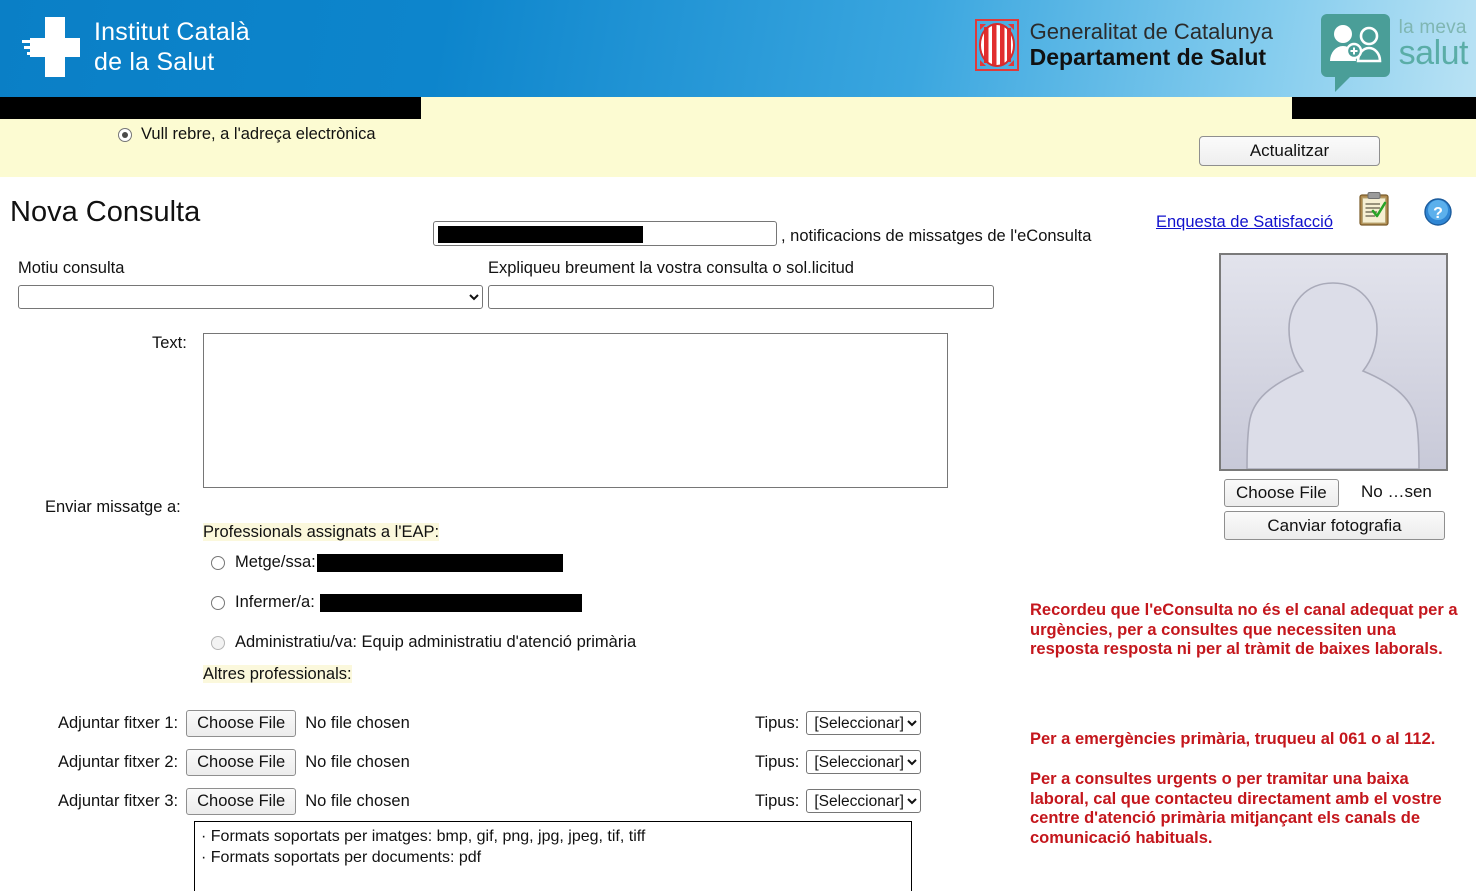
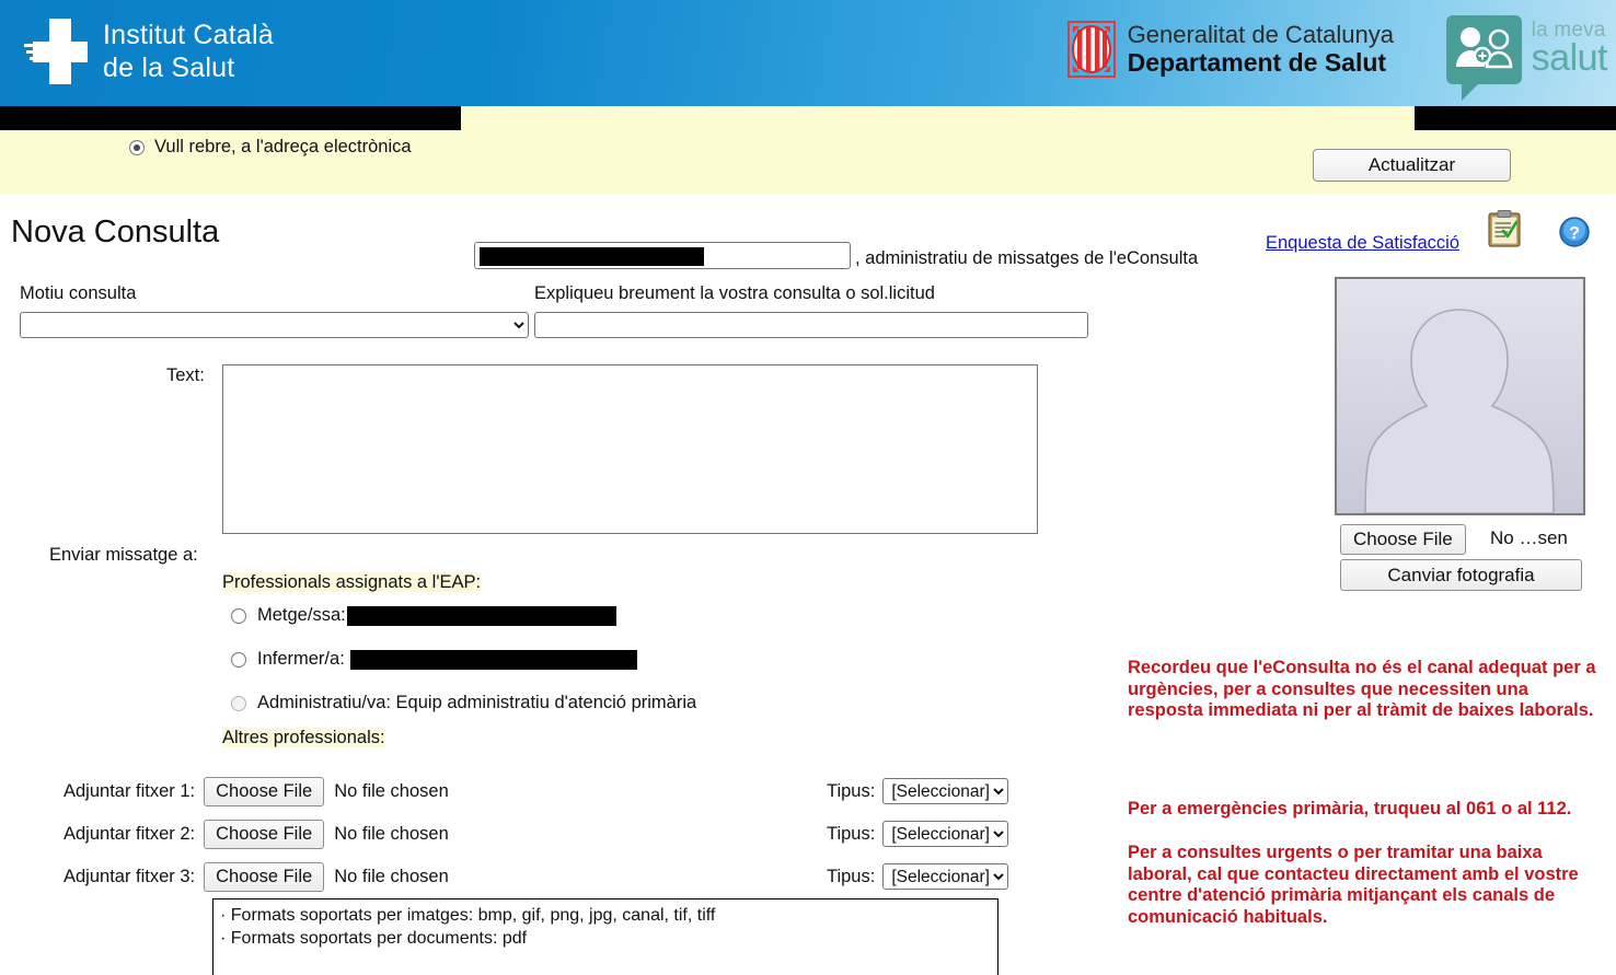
  Institut Català
  de la Salut
  Generalitat de Catalunya
  Departament de Salut
  la meva
  salut
  Vull rebre, a l'adreça electrònica
- , notificacions de missatges de l'eConsulta
+ , administratiu de missatges de l'eConsulta
  Actualitzar
  Nova Consulta
  Enquesta de Satisfacció
  ?
  Motiu consulta
  Expliqueu breument la vostra consulta o sol.licitud
  Text:
  Enviar missatge a:
  Professionals assignats a l'EAP:
  Metge/ssa:
  Infermer/a:
  Administratiu/va: Equip administratiu d'atenció primària
  Altres professionals:
  Adjuntar fitxer 1:
  Choose File
  No file chosen
  Tipus:
  [Seleccionar]
  Adjuntar fitxer 2:
  Choose File
  No file chosen
  Tipus:
  [Seleccionar]
  Adjuntar fitxer 3:
  Choose File
  No file chosen
  Tipus:
  [Seleccionar]
- · Formats soportats per imatges: bmp, gif, png, jpg, jpeg, tif, tiff
+ · Formats soportats per imatges: bmp, gif, png, jpg, canal, tif, tiff
  · Formats soportats per documents: pdf
  Choose File
  No …sen
  Canviar fotografia
- Recordeu que l'eConsulta no és el canal adequat per a urgències, per a consultes que necessiten una resposta resposta ni per al tràmit de baixes laborals.
+ Recordeu que l'eConsulta no és el canal adequat per a urgències, per a consultes que necessiten una resposta immediata ni per al tràmit de baixes laborals.
  Per a emergències primària, truqueu al 061 o al 112.
  Per a consultes urgents o per tramitar una baixa laboral, cal que contacteu directament amb el vostre centre d'atenció primària mitjançant els canals de comunicació habituals.
